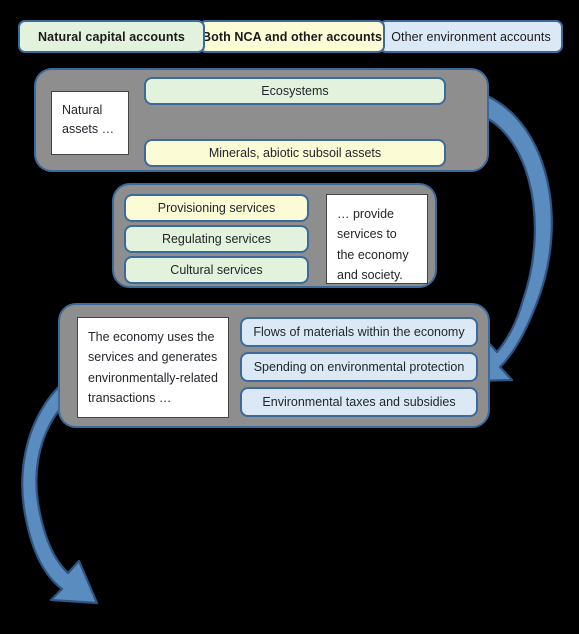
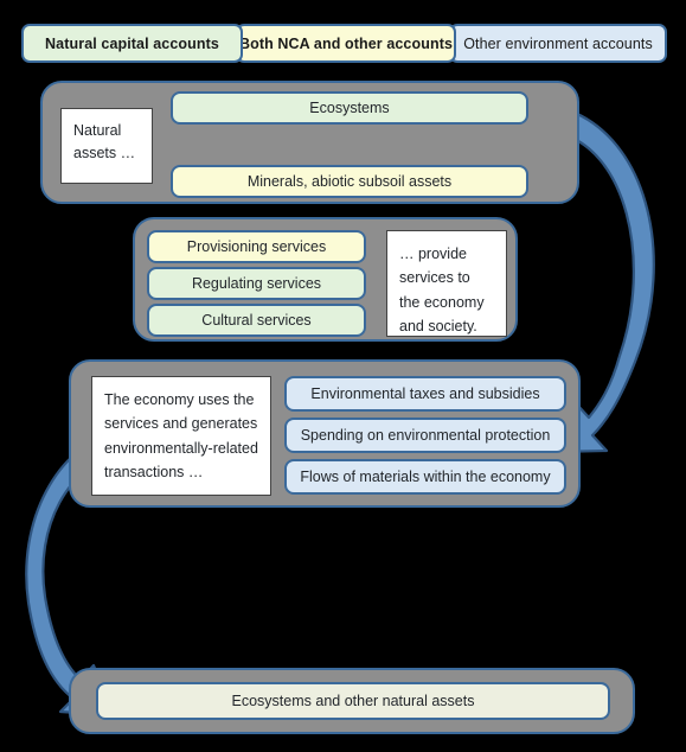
  Natural capital accounts
  Both NCA and other accounts
  Other environment accounts
  Natural assets …
  Ecosystems
  Minerals, abiotic subsoil assets
  Provisioning services
  Regulating services
  Cultural services
  … provide services to the economy and society.
  The economy uses the services and generates environmentally-related transactions …
- Flows of materials within the economy
+ Environmental taxes and subsidies
  Spending on environmental protection
- Environmental taxes and subsidies
+ Flows of materials within the economy
+ Ecosystems and other natural assets
